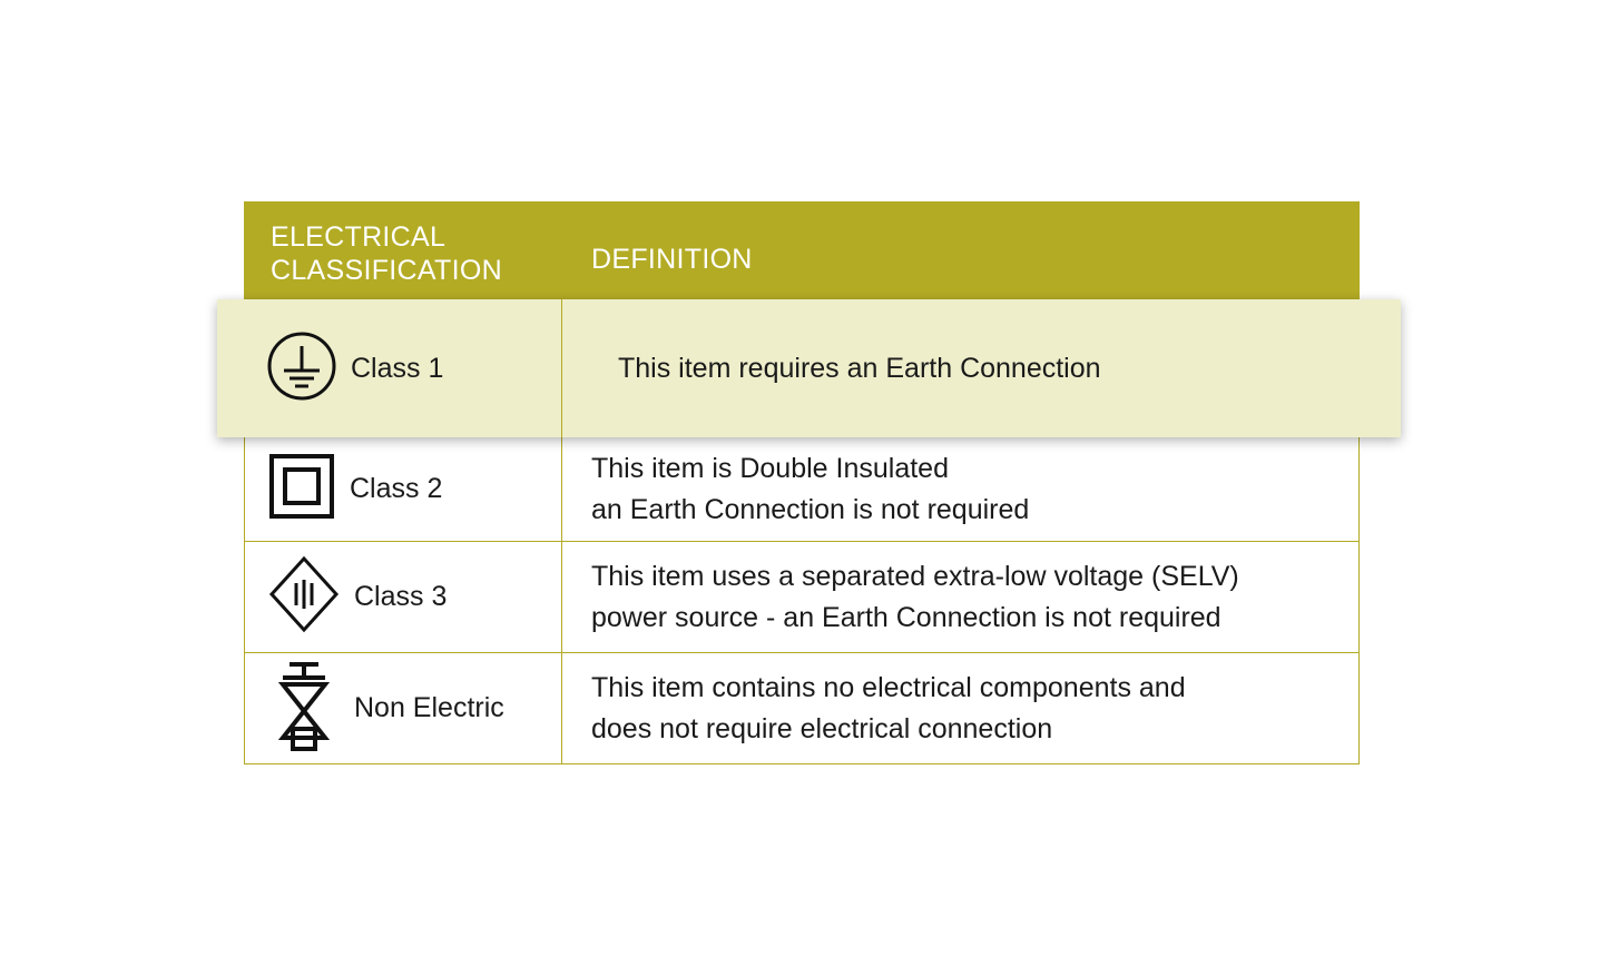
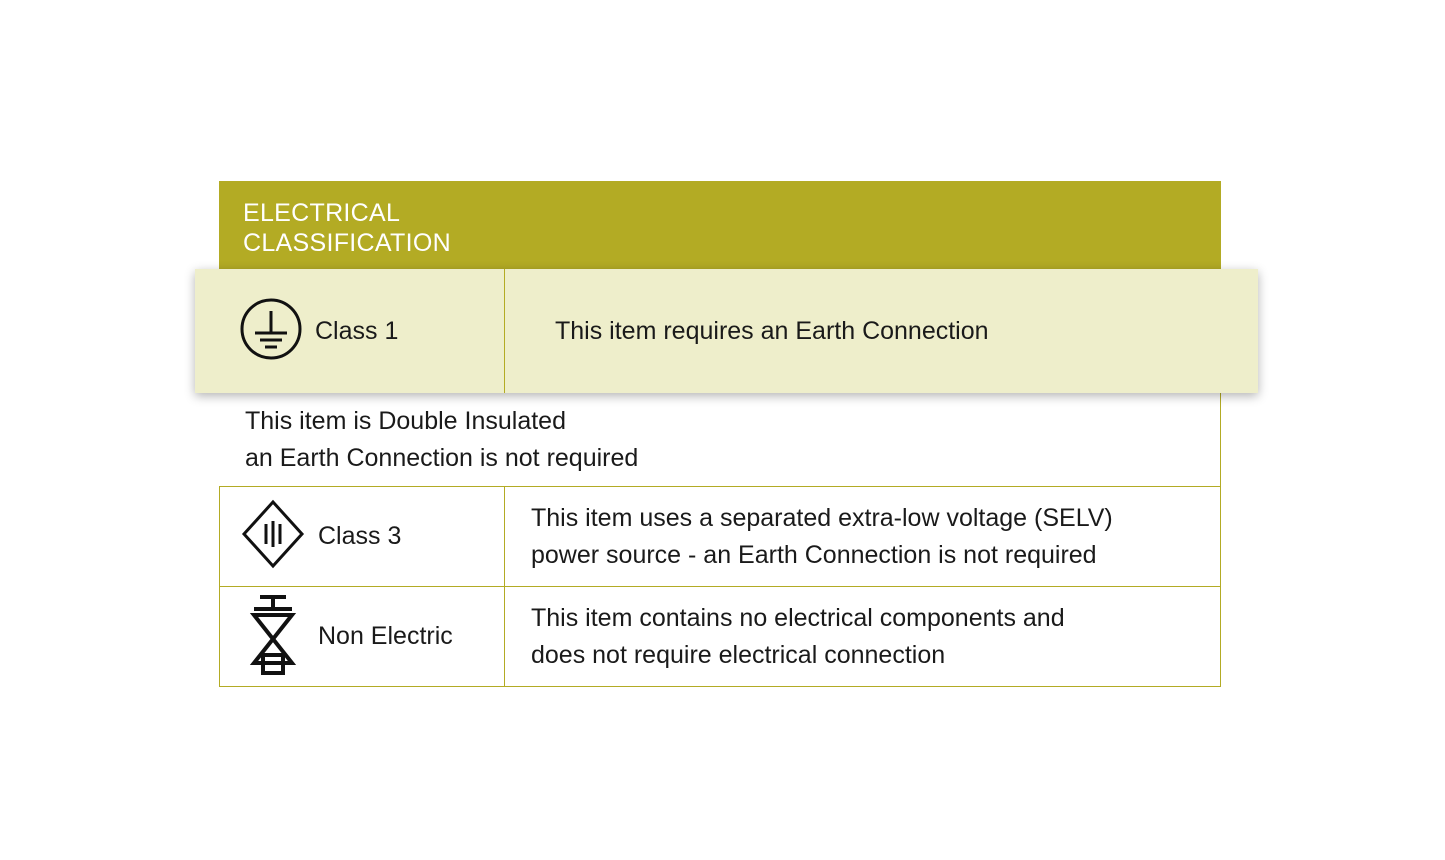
  ELECTRICAL
  CLASSIFICATION
- DEFINITION
- Class 2
  This item is Double Insulated
  an Earth Connection is not required
  Class 3
  This item uses a separated extra-low voltage (SELV)
  power source - an Earth Connection is not required
  Non Electric
  This item contains no electrical components and
  does not require electrical connection
  Class 1
  This item requires an Earth Connection
